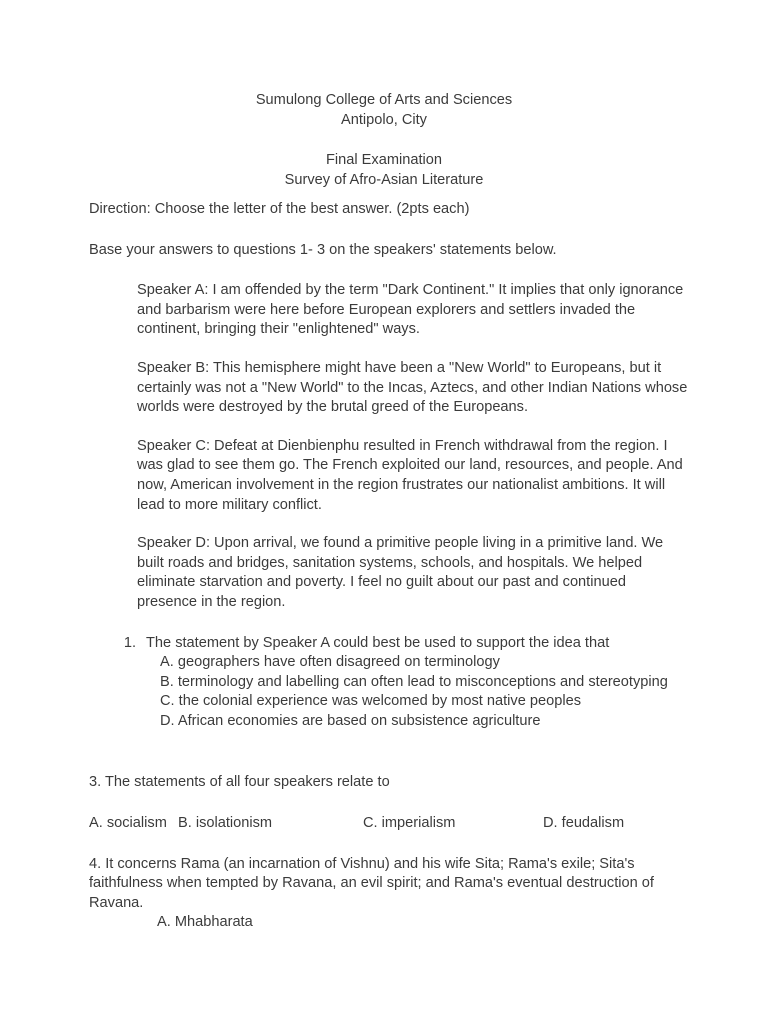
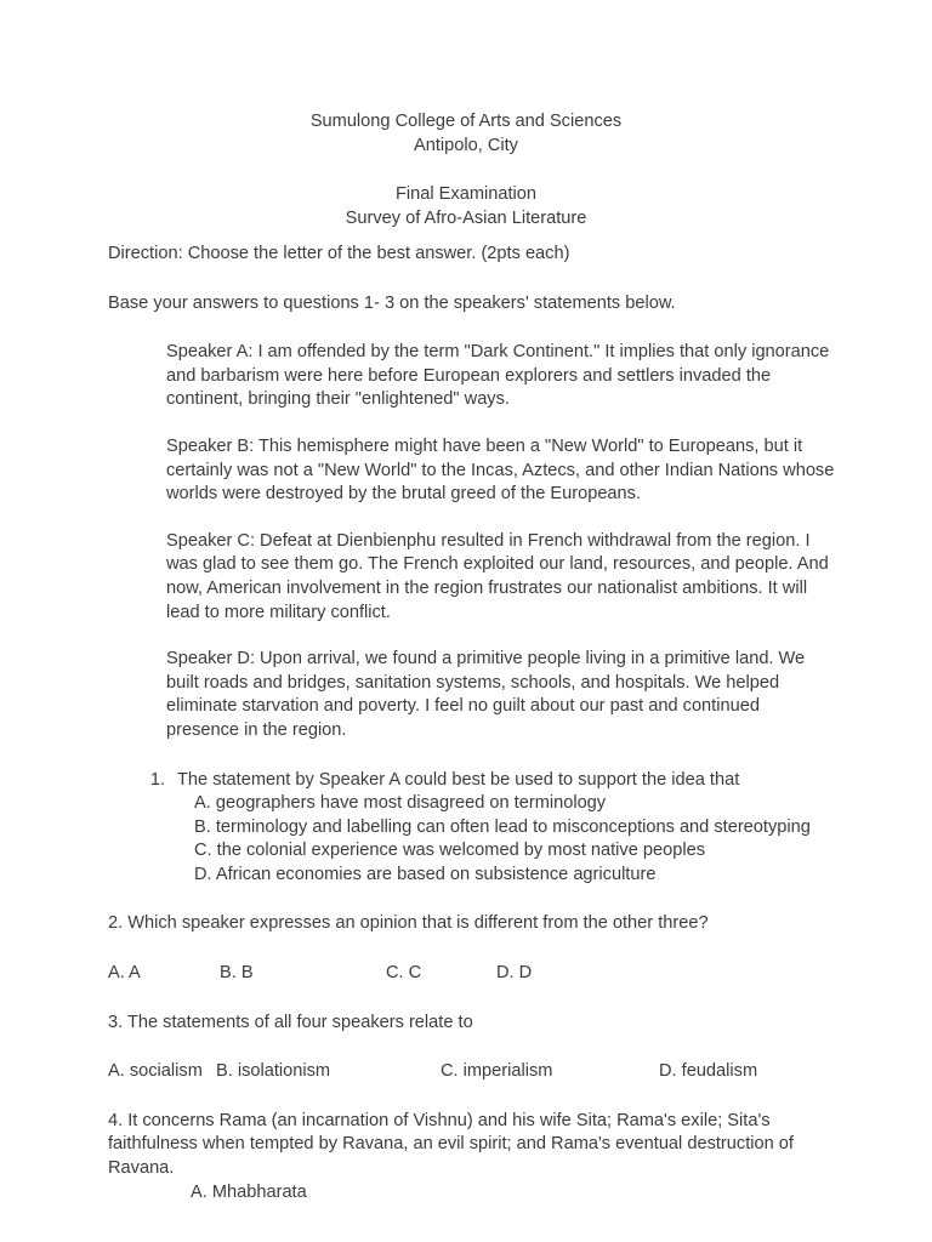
  Sumulong College of Arts and Sciences
  Antipolo, City
  Final Examination
  Survey of Afro-Asian Literature
  Direction: Choose the letter of the best answer. (2pts each)
  Base your answers to questions 1- 3 on the speakers' statements below.
  Speaker A: I am offended by the term "Dark Continent." It implies that only ignorance and barbarism were here before European explorers and settlers invaded the continent, bringing their "enlightened" ways.
  Speaker B: This hemisphere might have been a "New World" to Europeans, but it certainly was not a "New World" to the Incas, Aztecs, and other Indian Nations whose worlds were destroyed by the brutal greed of the Europeans.
  Speaker C: Defeat at Dienbienphu resulted in French withdrawal from the region. I was glad to see them go. The French exploited our land, resources, and people. And now, American involvement in the region frustrates our nationalist ambitions. It will lead to more military conflict.
  Speaker D: Upon arrival, we found a primitive people living in a primitive land. We built roads and bridges, sanitation systems, schools, and hospitals. We helped eliminate starvation and poverty. I feel no guilt about our past and continued presence in the region.
  1.
  The statement by Speaker A could best be used to support the idea that
- A. geographers have often disagreed on terminology
+ A. geographers have most disagreed on terminology
  B. terminology and labelling can often lead to misconceptions and stereotyping
  C. the colonial experience was welcomed by most native peoples
  D. African economies are based on subsistence agriculture
+ 2. Which speaker expresses an opinion that is different from the other three?
+ A. A
+ B. B
+ C. C
+ D. D
  3. The statements of all four speakers relate to
  A. socialism
  B. isolationism
  C. imperialism
  D. feudalism
  4. It concerns Rama (an incarnation of Vishnu) and his wife Sita; Rama's exile; Sita's faithfulness when tempted by Ravana, an evil spirit; and Rama's eventual destruction of Ravana.
  A. Mhabharata
